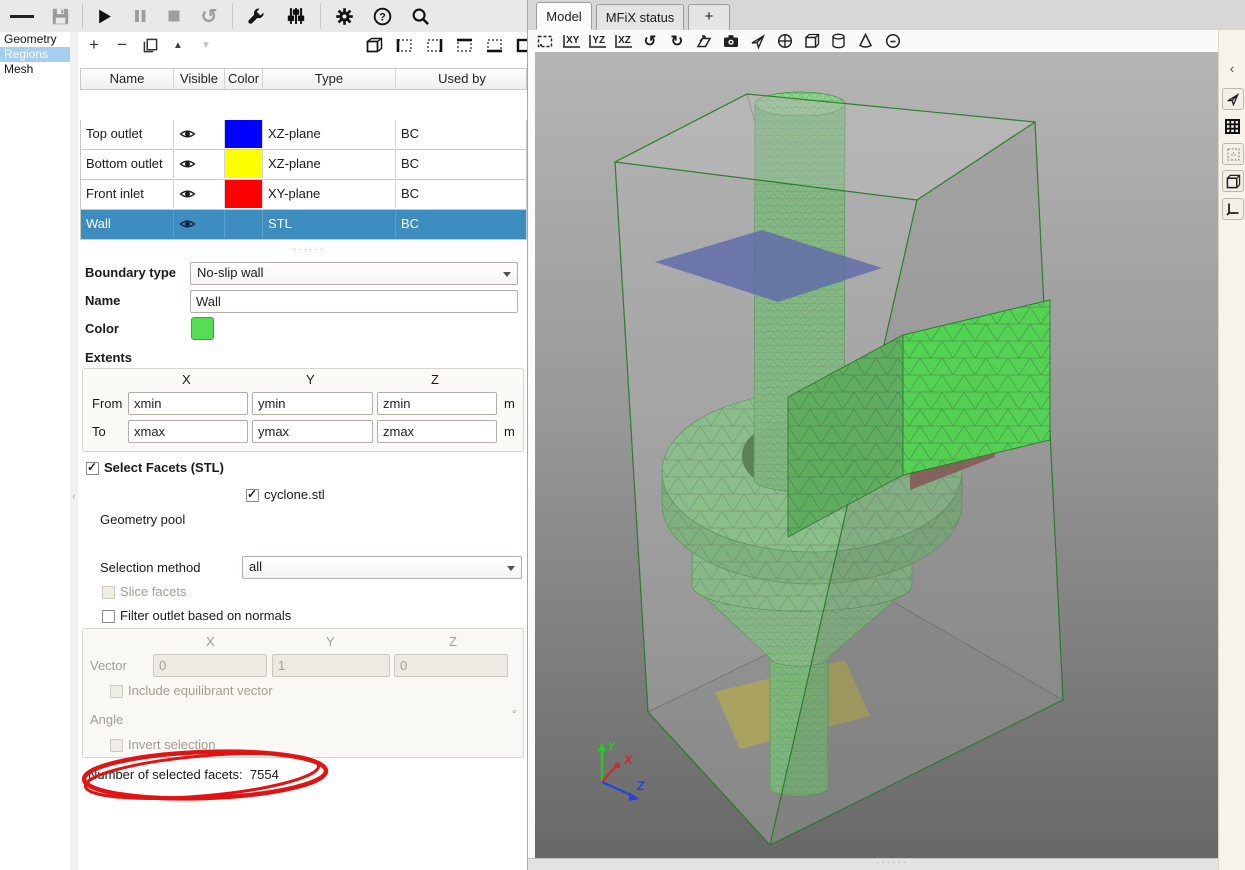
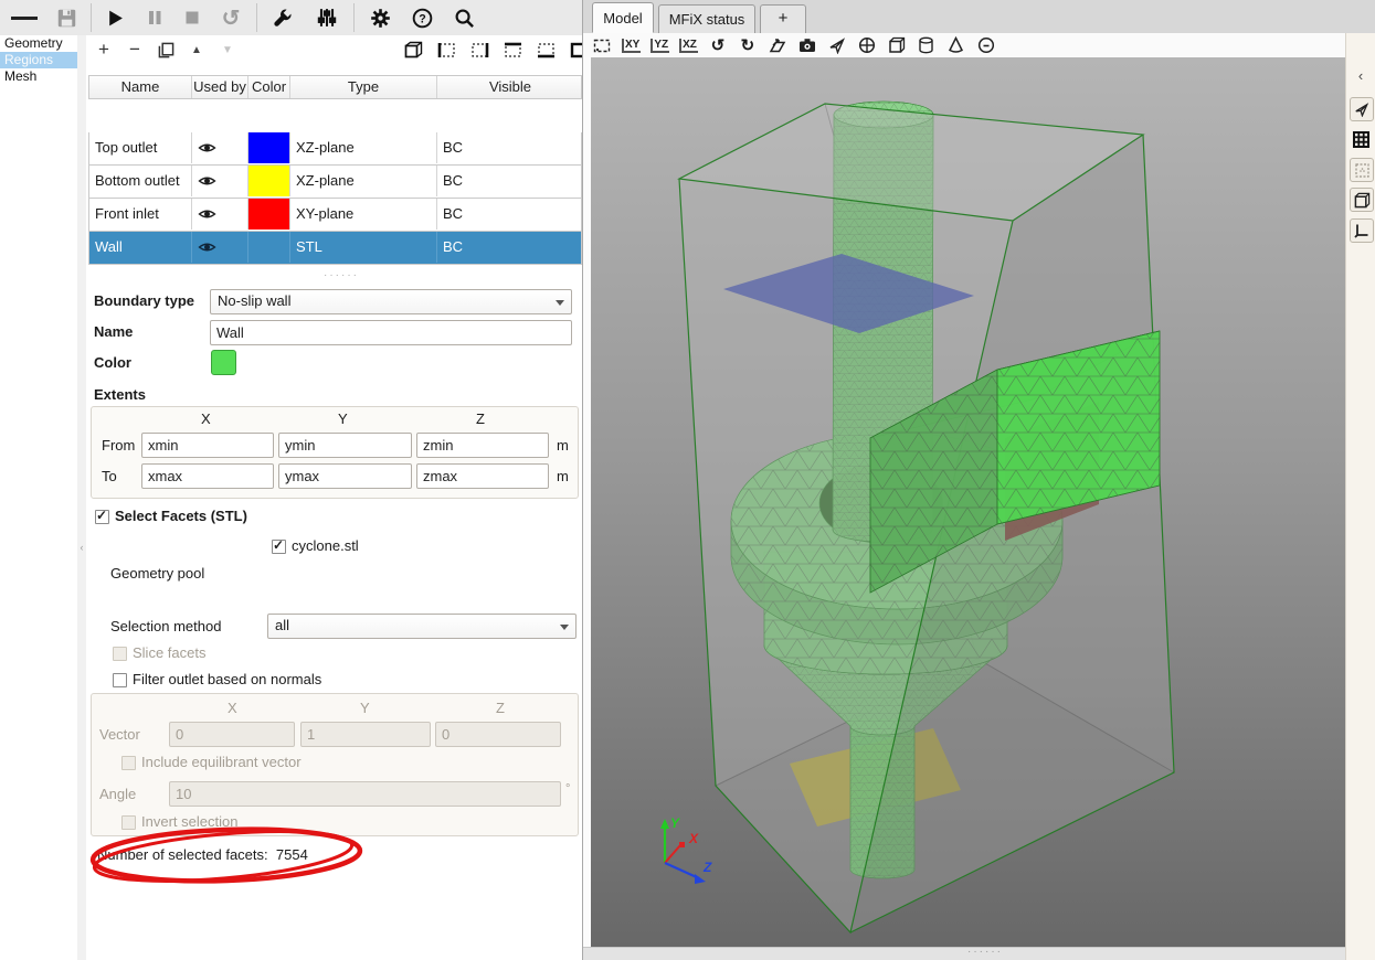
  ↺
  ?
  Geometry
  Regions
  Mesh
  ‹
  +
  −
  ▲
  ▼
  Name
- Visible
+ Used by
  Color
  Type
- Used by
+ Visible
  Top outlet
  XZ-plane
  BC
  Bottom outlet
  XZ-plane
  BC
  Front inlet
  XY-plane
  BC
  Wall
  STL
  BC
  ······
  Boundary type
  No-slip wall
  Name
  Wall
  Color
  Extents
  X
  Y
  Z
  From
  xmin
  ymin
  zmin
  m
  To
  xmax
  ymax
  zmax
  m
  Select Facets (STL)
  cyclone.stl
  Geometry pool
  Selection method
  all
  Slice facets
  Filter outlet based on normals
  X
  Y
  Z
  Vector
  0
  1
  0
  Include equilibrant vector
  Angle
+ 10
  °
  Invert selection
  Nmber of selected facets: 7554
  Model
  MFiX status
  +
  XY
  YZ
  XZ
  ↺
  ↻
  Y
  X
  Z
  ‹
  ······
